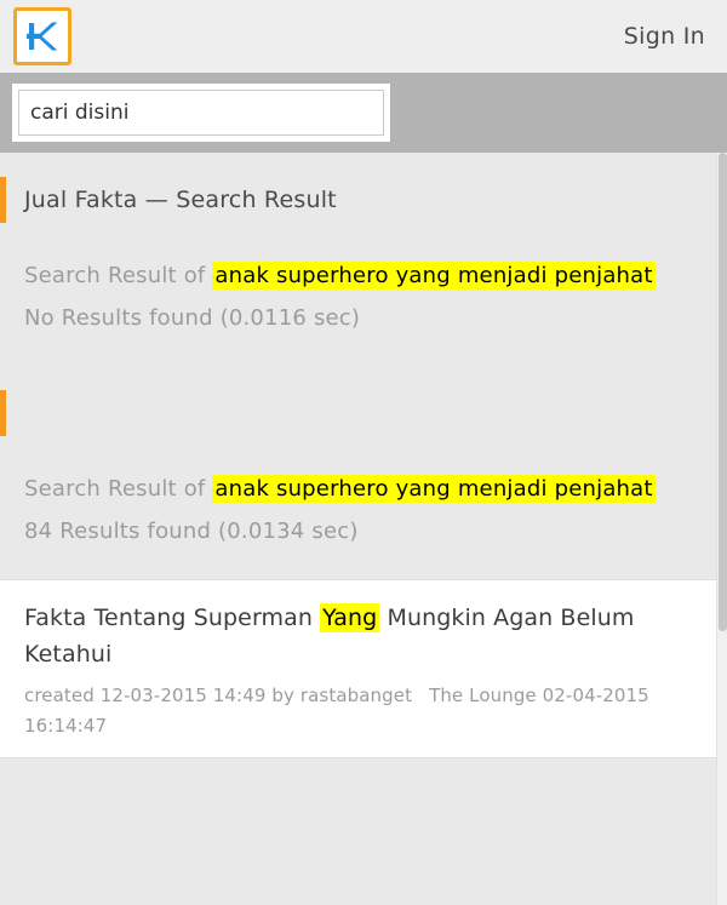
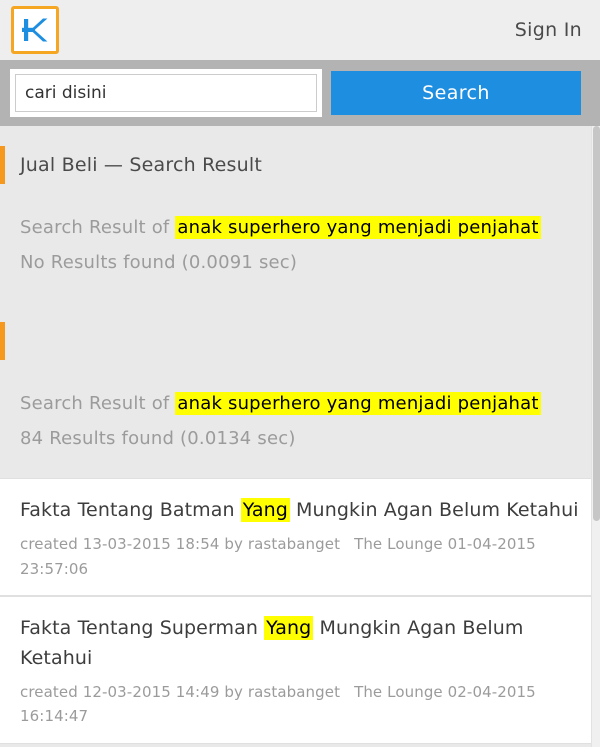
  Sign In
  cari disini
+ Search
- Jual Fakta — Search Result
+ Jual Beli — Search Result
  Search Result of anak superhero yang menjadi penjahat
- No Results found (0.0116 sec)
+ No Results found (0.0091 sec)
  Search Result of anak superhero yang menjadi penjahat
  84 Results found (0.0134 sec)
+ Fakta Tentang Batman Yang Mungkin Agan Belum Ketahui
+ created 13-03-2015 18:54 by rastabanget The Lounge 01-04-2015 23:57:06
  Fakta Tentang Superman Yang Mungkin Agan Belum Ketahui
  created 12-03-2015 14:49 by rastabanget The Lounge 02-04-2015 16:14:47
